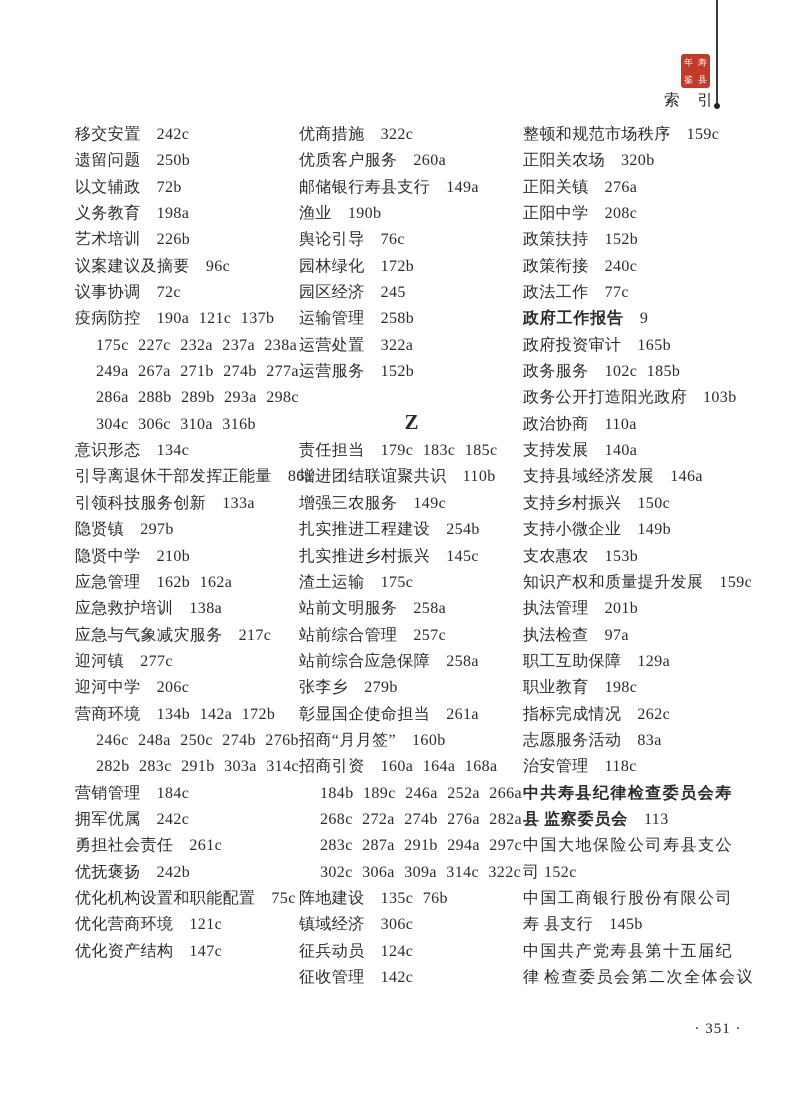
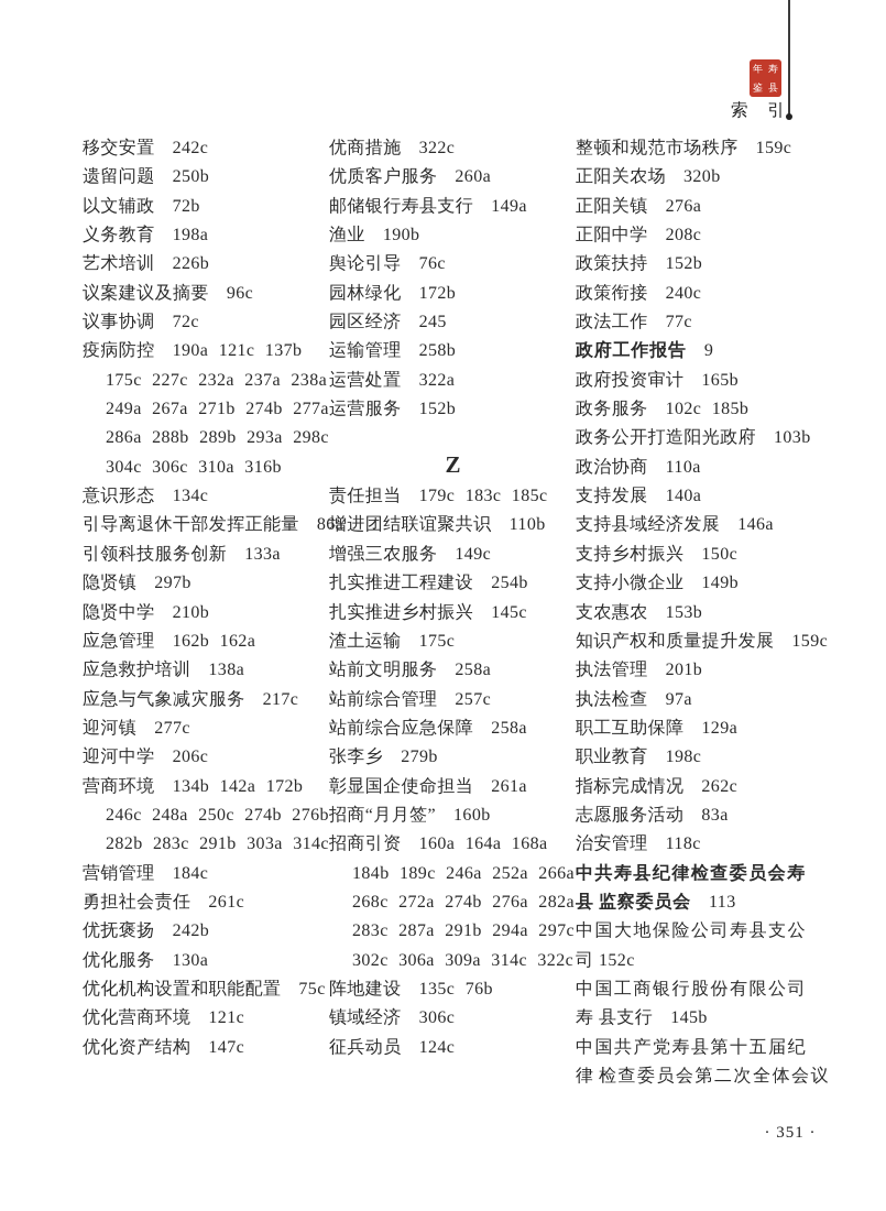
  索 引
  移交安置 242c
  遗留问题 250b
  以文辅政 72b
  义务教育 198a
  艺术培训 226b
  议案建议及摘要 96c
  议事协调 72c
  疫病防控 190a 121c 137b
  175c 227c 232a 237a 238a
  249a 267a 271b 274b 277a
  286a 288b 289b 293a 298c
  304c 306c 310a 316b
  意识形态 134c
  引导离退休干部发挥正能量 86a
  引领科技服务创新 133a
  隐贤镇 297b
  隐贤中学 210b
  应急管理 162b 162a
  应急救护培训 138a
  应急与气象减灾服务 217c
  迎河镇 277c
  迎河中学 206c
  营商环境 134b 142a 172b
  246c 248a 250c 274b 276b
  282b 283c 291b 303a 314c
  营销管理 184c
- 拥军优属 242c
  勇担社会责任 261c
  优抚褒扬 242b
+ 优化服务 130a
  优化机构设置和职能配置 75c
  优化营商环境 121c
  优化资产结构 147c
  优商措施 322c
  优质客户服务 260a
  邮储银行寿县支行 149a
  渔业 190b
  舆论引导 76c
  园林绿化 172b
  园区经济 245
  运输管理 258b
  运营处置 322a
  运营服务 152b
  Z
  责任担当 179c 183c 185c
  增进团结联谊聚共识 110b
  增强三农服务 149c
  扎实推进工程建设 254b
  扎实推进乡村振兴 145c
  渣土运输 175c
  站前文明服务 258a
  站前综合管理 257c
  站前综合应急保障 258a
  张李乡 279b
  彰显国企使命担当 261a
  招商“月月签” 160b
  招商引资 160a 164a 168a
  184b 189c 246a 252a 266a
  268c 272a 274b 276a 282a
  283c 287a 291b 294a 297c
  302c 306a 309a 314c 322c
  阵地建设 135c 76b
  镇域经济 306c
  征兵动员 124c
- 征收管理 142c
  整顿和规范市场秩序 159c
  正阳关农场 320b
  正阳关镇 276a
  正阳中学 208c
  政策扶持 152b
  政策衔接 240c
  政法工作 77c
  政府工作报告 9
  政府投资审计 165b
  政务服务 102c 185b
  政务公开打造阳光政府 103b
  政治协商 110a
  支持发展 140a
  支持县域经济发展 146a
  支持乡村振兴 150c
  支持小微企业 149b
  支农惠农 153b
  知识产权和质量提升发展 159c
  执法管理 201b
  执法检查 97a
  职工互助保障 129a
  职业教育 198c
  指标完成情况 262c
  志愿服务活动 83a
  治安管理 118c
  中共寿县纪律检查委员会寿县
  监察委员会 113
  中国大地保险公司寿县支公司
  152c
  中国工商银行股份有限公司寿
  县支行 145b
  中国共产党寿县第十五届纪律
  检查委员会第二次全体会议
  · 351 ·
